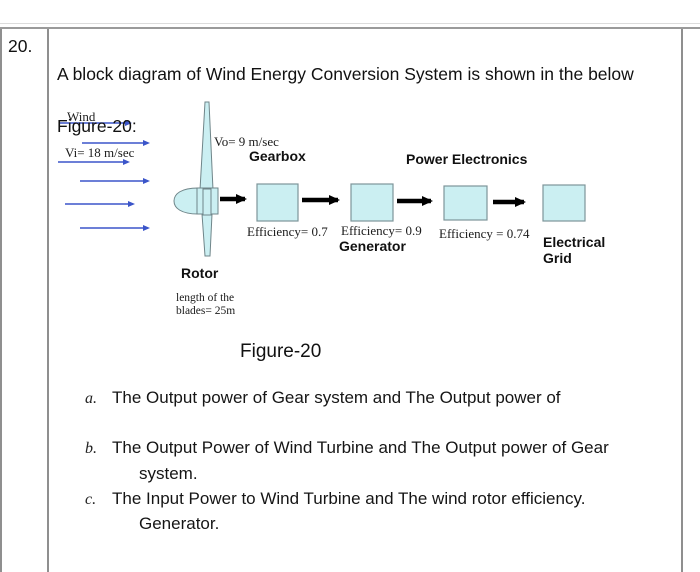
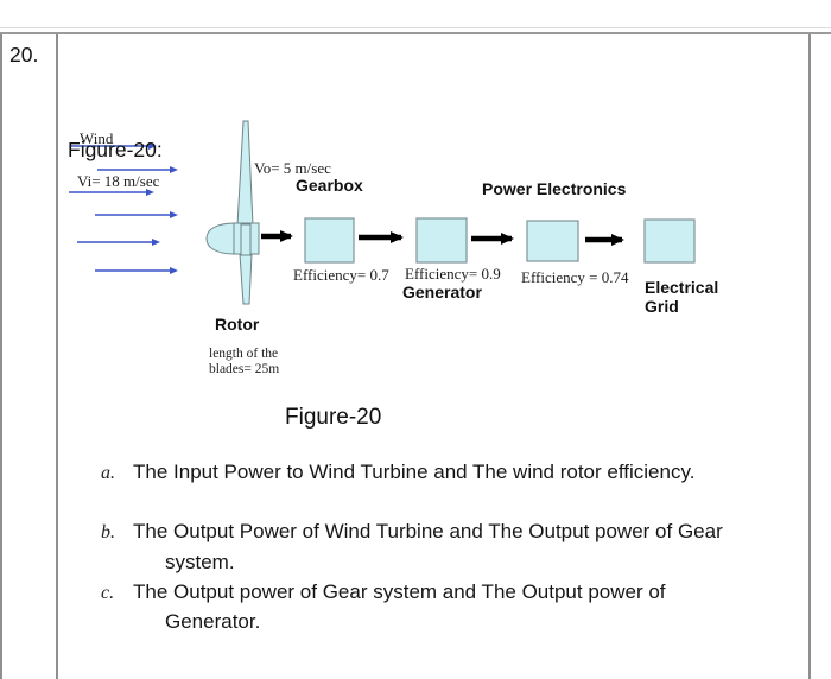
  20.
- A block diagram of Wind Energy Conversion System is shown in the below
  Figure-20:
  Wind
  Vi= 18 m/sec
- Vo= 9 m/sec
+ Vo= 5 m/sec
  Gearbox
  Power Electronics
  Efficiency= 0.7
  Efficiency= 0.9
  Generator
  Efficiency = 0.74
  Electrical
  Grid
  Rotor
  length of the
  blades= 25m
  Figure-20
  a.
- The Output power of Gear system and The Output power of
+ The Input Power to Wind Turbine and The wind rotor efficiency.
  b.
  The Output Power of Wind Turbine and The Output power of Gear
  system.
  c.
- The Input Power to Wind Turbine and The wind rotor efficiency.
+ The Output power of Gear system and The Output power of
  Generator.
